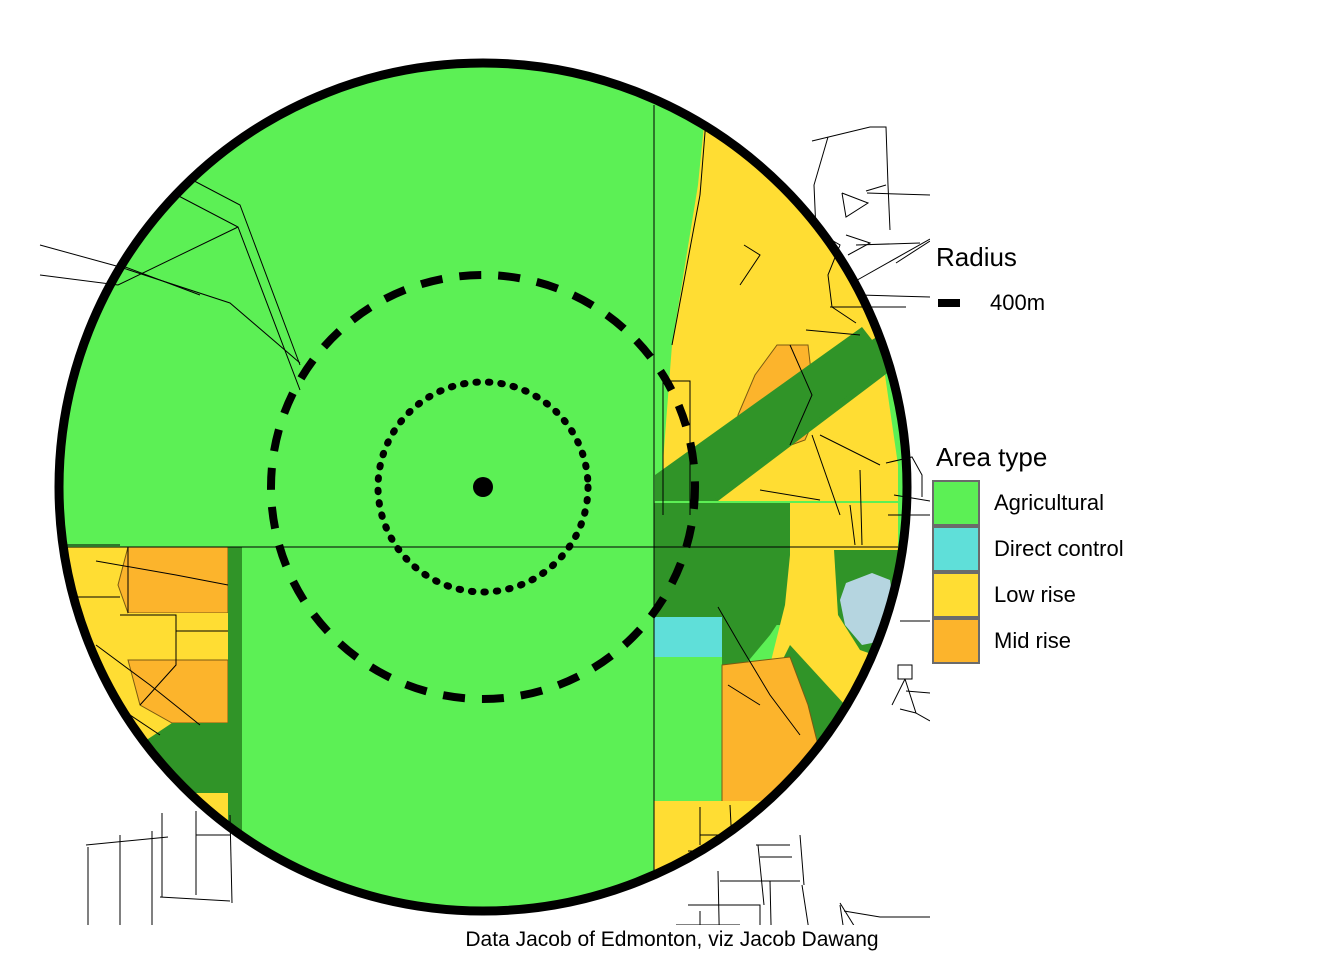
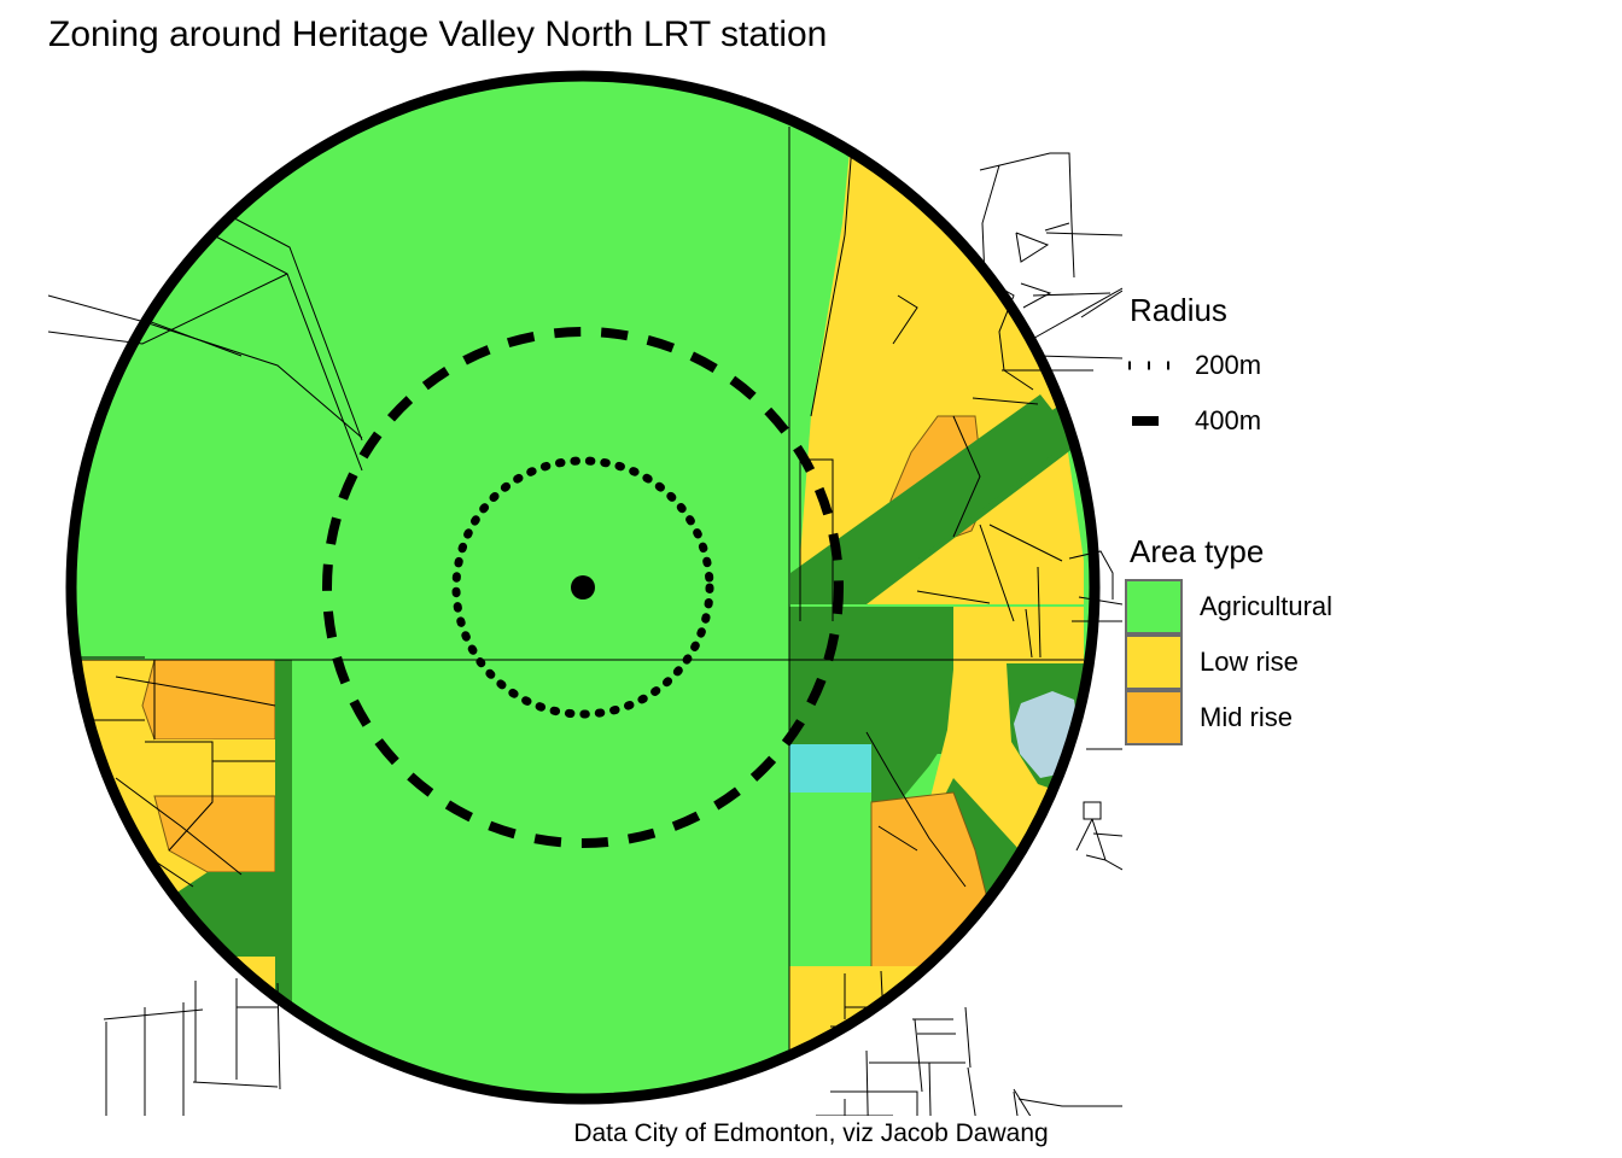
+ Zoning around Heritage Valley North LRT station
  Radius
+ 200m
  400m
  Area type
  Agricultural
- Direct control
  Low rise
  Mid rise
- Data Jacob of Edmonton, viz Jacob Dawang
+ Data City of Edmonton, viz Jacob Dawang
